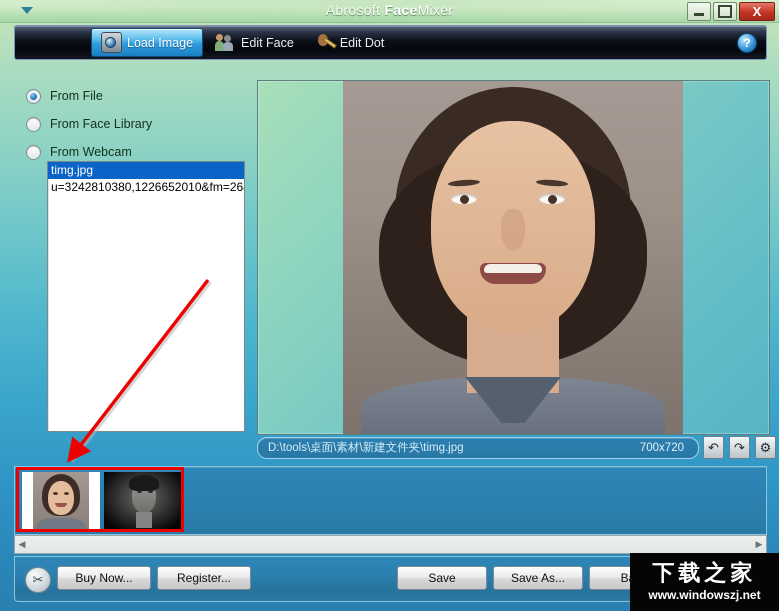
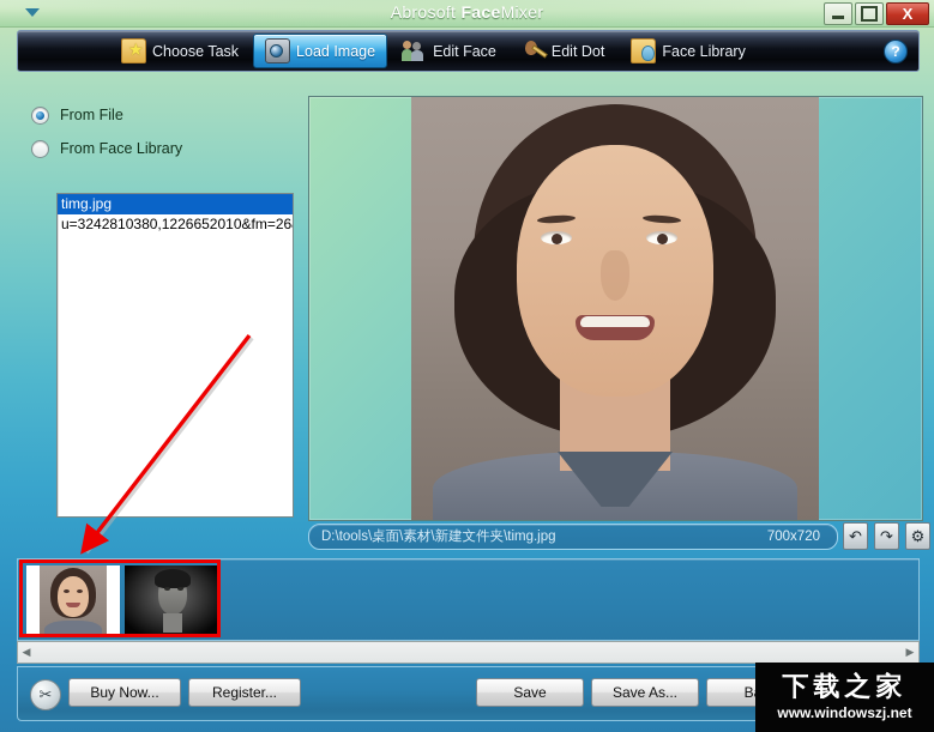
  Abrosoft FaceMixer
  X
+ Choose Task
  Load Image
  Edit Face
  Edit Dot
+ Face Library
  ?
  From File
  From Face Library
- From Webcam
  timg.jpg
  u=3242810380,1226652010&fm=26
  D:\tools\桌面\素材\新建文件夹\timg.jpg
  700x720
  ↶
  ↷
  ⚙
  ◀
  ▶
  ✂
  Buy Now...
  Register...
  Save
  Save As...
  下载之家
  www.windowszj.net
